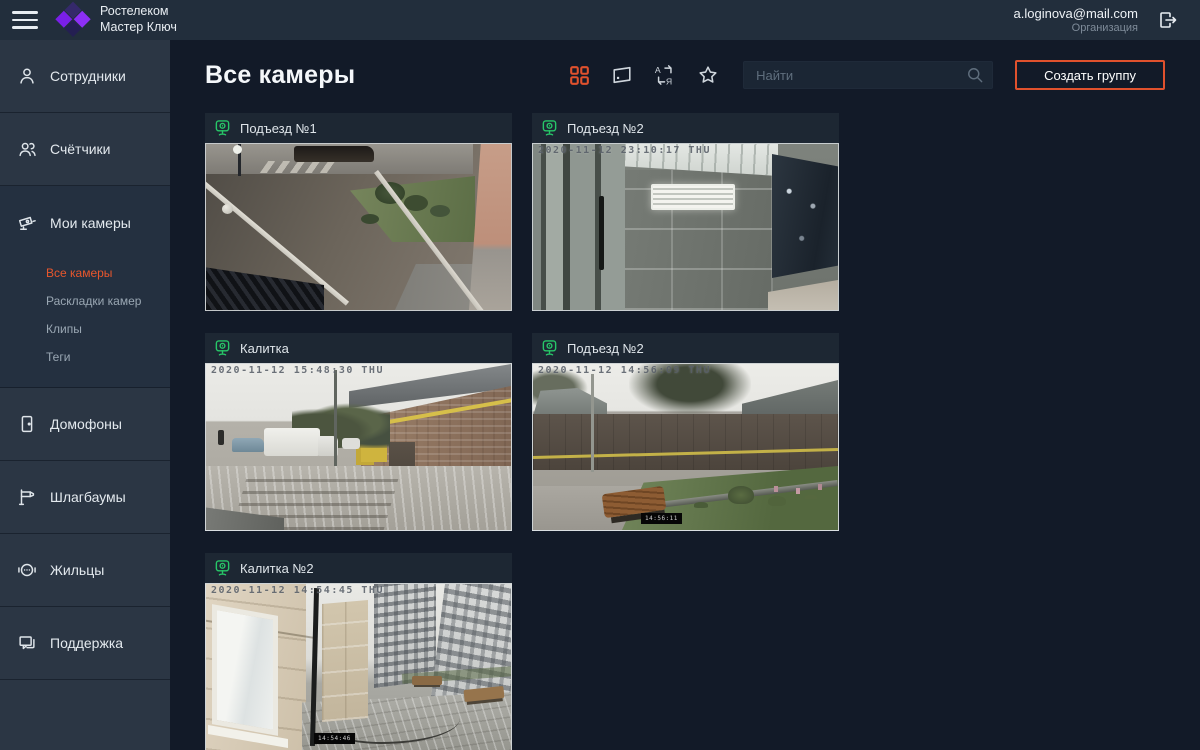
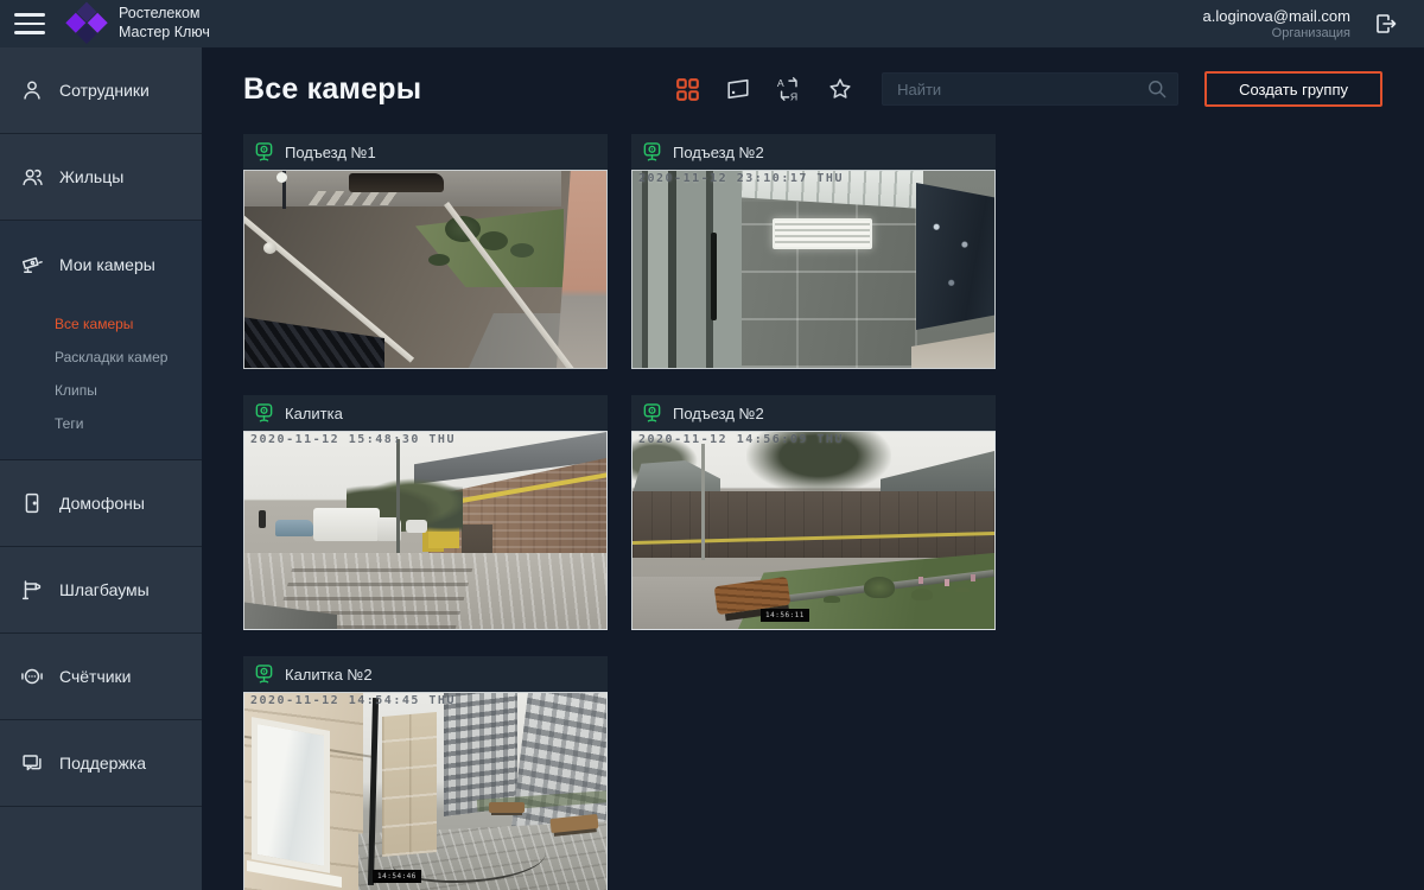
  Ростелеком
  Мастер Ключ
  a.loginova@mail.com
  Организация
  Сотрудники
- Счётчики
+ Жильцы
  Мои камеры
  Все камеры
  Раскладки камер
  Клипы
  Теги
  Домофоны
  Шлагбаумы
- Жильцы
+ Счётчики
  Поддержка
  Все камеры
  А
  Я
  Найти
  Создать группу
  Подъезд №1
  Подъезд №2
  2020-11-12 23:10:17 THU
  Калитка
  2020-11-12 15:48:30 THU
  Подъезд №2
  2020-11-12 14:56:09 THU
  Калитка №2
  2020-11-12 14:54:45 THU
